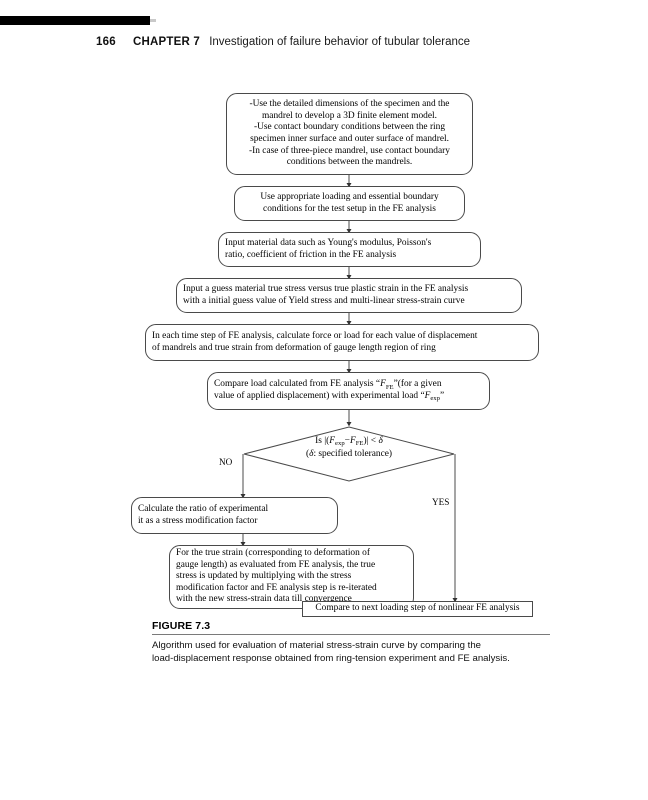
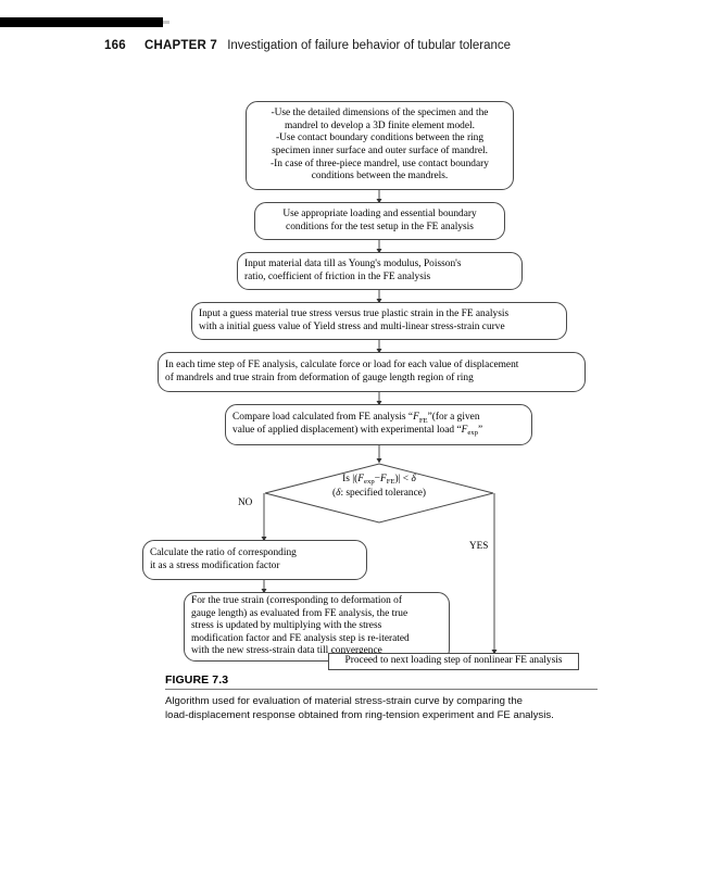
  166 CHAPTER 7 Investigation of failure behavior of tubular tolerance
  -Use the detailed dimensions of the specimen and the
  mandrel to develop a 3D finite element model.
  -Use contact boundary conditions between the ring
  specimen inner surface and outer surface of mandrel.
  -In case of three-piece mandrel, use contact boundary
  conditions between the mandrels.
  Use appropriate loading and essential boundary
  conditions for the test setup in the FE analysis
- Input material data such as Young's modulus, Poisson's
+ Input material data till as Young's modulus, Poisson's
  ratio, coefficient of friction in the FE analysis
  Input a guess material true stress versus true plastic strain in the FE analysis
  with a initial guess value of Yield stress and multi-linear stress-strain curve
  In each time step of FE analysis, calculate force or load for each value of displacement
  of mandrels and true strain from deformation of gauge length region of ring
  Compare load calculated from FE analysis “F ”(for a given
  value of applied displacement) with experimental load “F ”
  (δ: specified tolerance)
  NO
  YES
- Calculate the ratio of experimental
+ Calculate the ratio of corresponding
  it as a stress modification factor
  For the true strain (corresponding to deformation of
  gauge length) as evaluated from FE analysis, the true
  stress is updated by multiplying with the stress
  modification factor and FE analysis step is re-iterated
  with the new stress-strain data till convergence
- Compare to next loading step of nonlinear FE analysis
+ Proceed to next loading step of nonlinear FE analysis
  FIGURE 7.3
  Algorithm used for evaluation of material stress-strain curve by comparing the
  load-displacement response obtained from ring-tension experiment and FE analysis.
